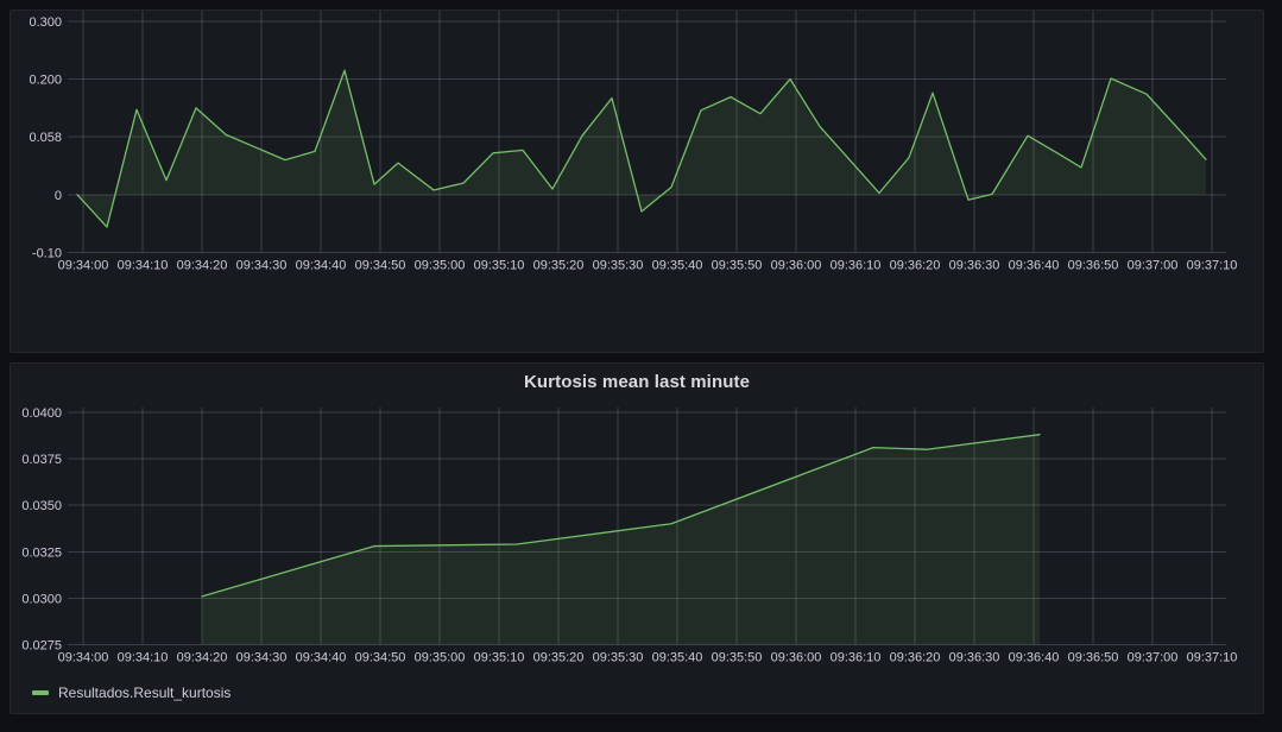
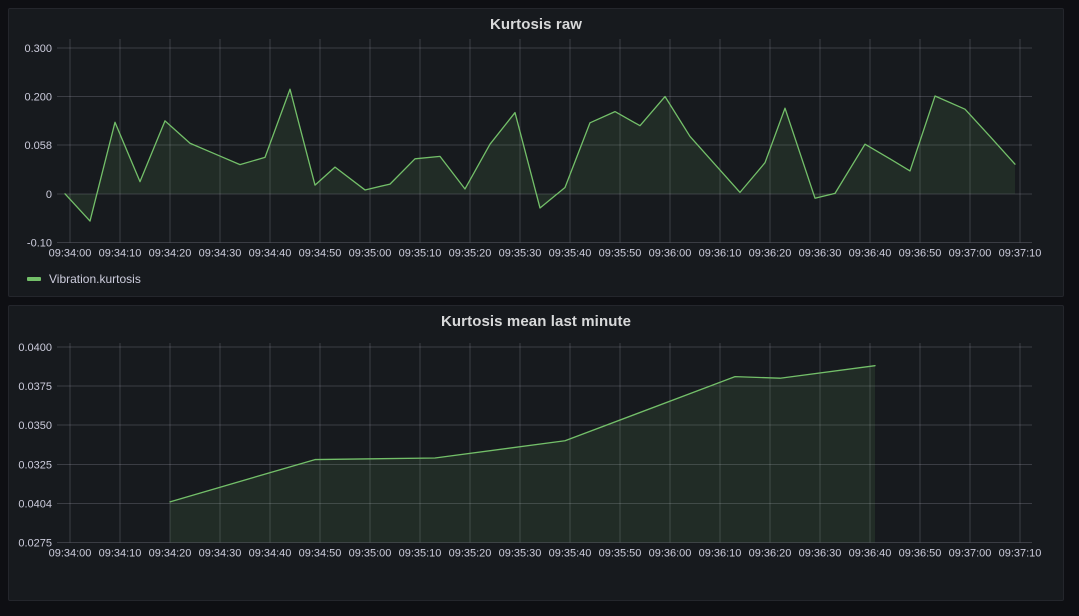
+ Kurtosis raw
  09:34:00
  09:34:10
  09:34:20
  09:34:30
  09:34:40
  09:34:50
  09:35:00
  09:35:10
  09:35:20
  09:35:30
  09:35:40
  09:35:50
  09:36:00
  09:36:10
  09:36:20
  09:36:30
  09:36:40
  09:36:50
  09:37:00
  09:37:10
  0.300
  0.200
  0.058
  0
  -0.10
+ Vibration.kurtosis
  Kurtosis mean last minute
  09:34:00
  09:34:10
  09:34:20
  09:34:30
  09:34:40
  09:34:50
  09:35:00
  09:35:10
  09:35:20
  09:35:30
  09:35:40
  09:35:50
  09:36:00
  09:36:10
  09:36:20
  09:36:30
  09:36:40
  09:36:50
  09:37:00
  09:37:10
  0.0400
  0.0375
  0.0350
  0.0325
- 0.0300
+ 0.0404
  0.0275
- Resultados.Result_kurtosis
